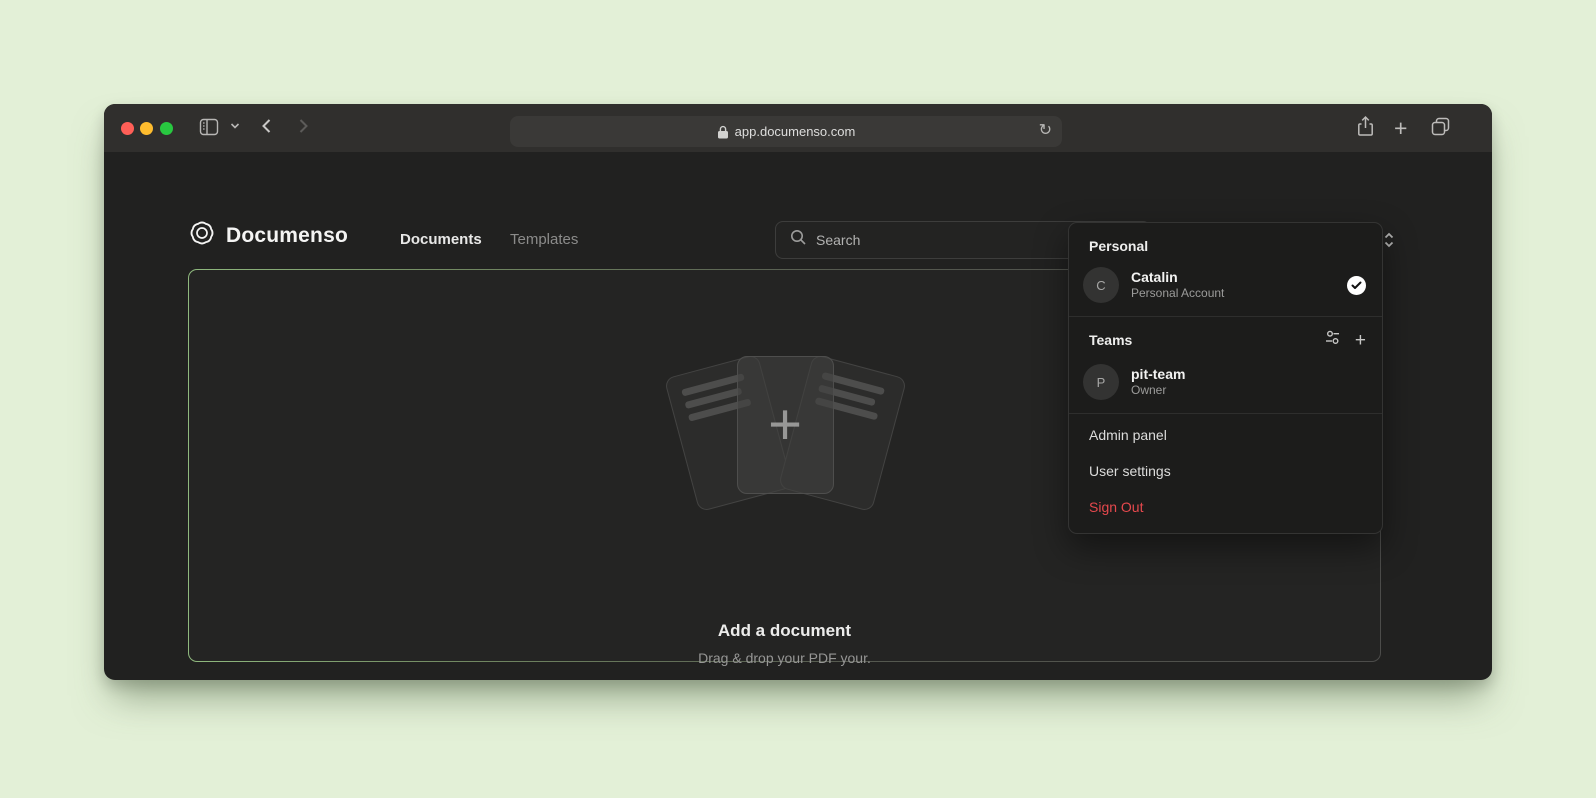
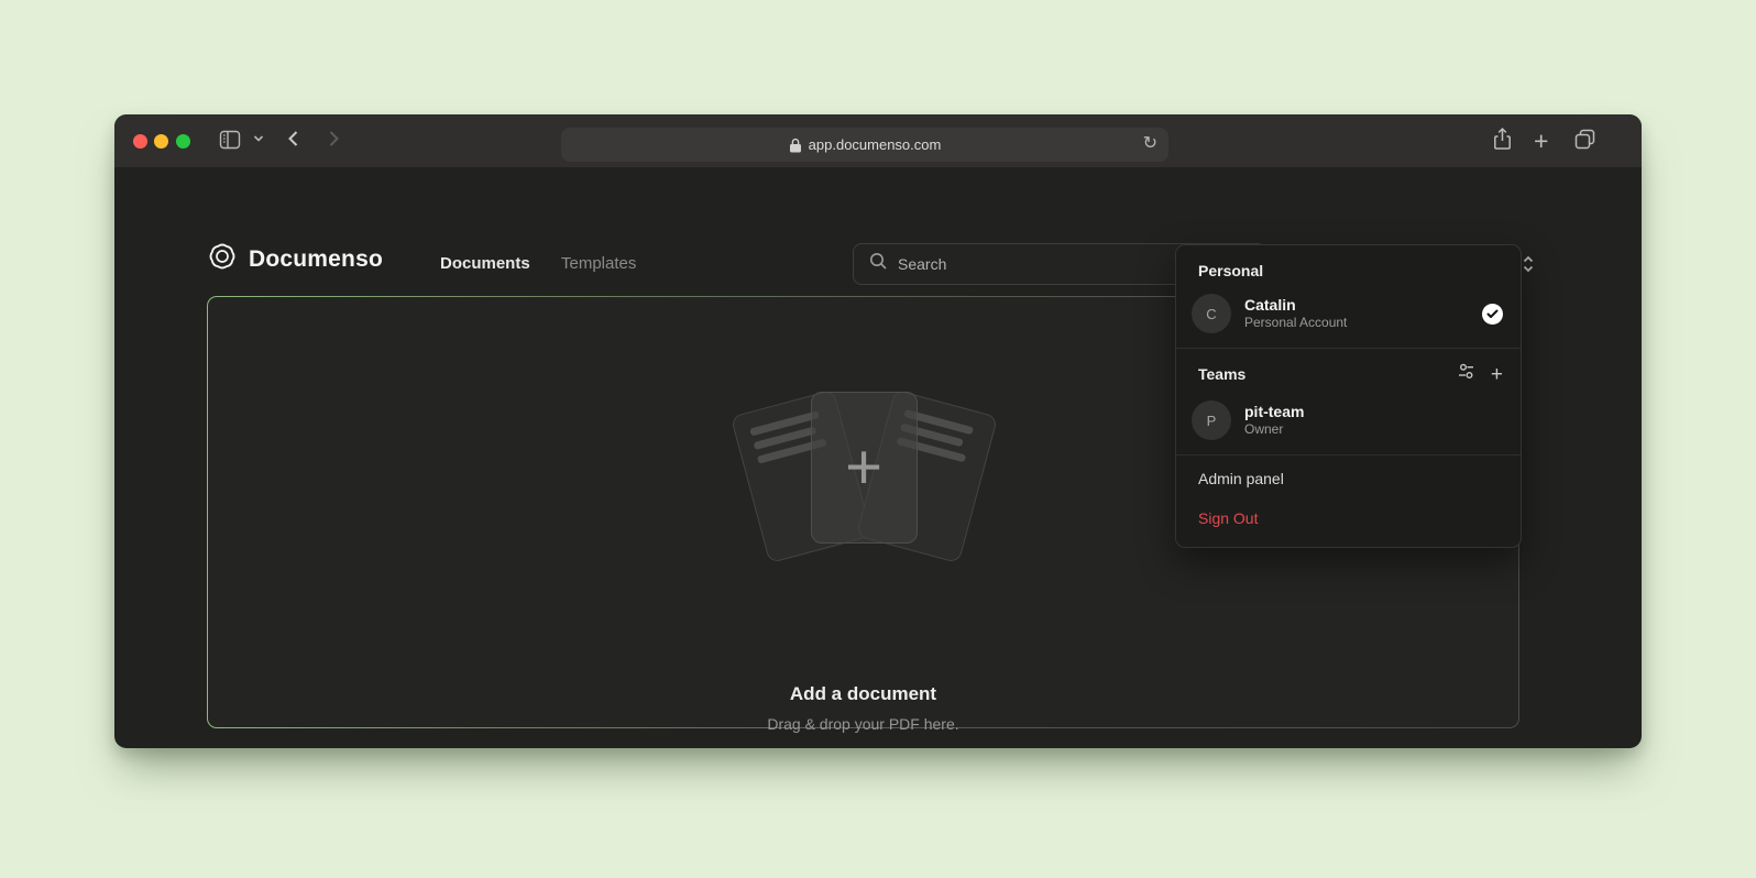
  app.documenso.com
  ↻
  +
  Documenso
  Documents
  Templates
  Search
  +
  Add a document
- Drag & drop your PDF your.
+ Drag & drop your PDF here.
  Personal
  C
  Catalin
  Personal Account
  Teams
  +
  P
  pit-team
  Owner
  Admin panel
- User settings
  Sign Out
